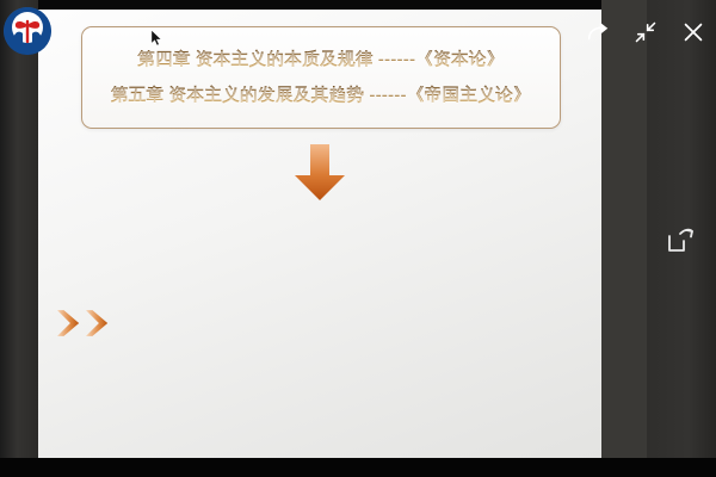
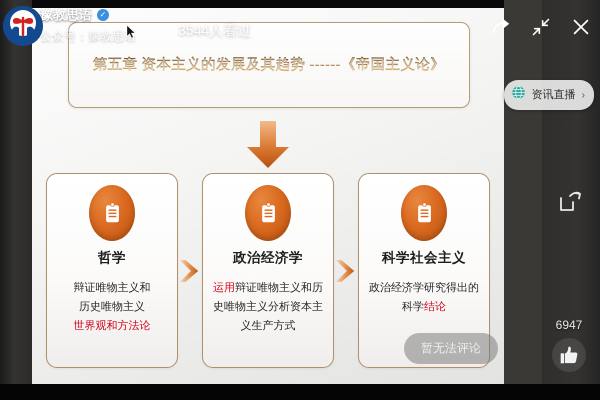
- 第四章 资本主义的本质及规律 ------《资本论》
  第五章 资本主义的发展及其趋势 ------《帝国主义论》
+ 哲学
+ 辩证唯物主义和
+ 历史唯物主义
+ 世界观和方法论
+ 政治经济学
+ 运用辩证唯物主义和历史唯物主义分析资本主义生产方式
+ 科学社会主义
+ 政治经济学研究得出的科学结论
+ 豫教思语
+ ✓
+ 公众号：豫教思语
+ 3544人看过
+ 资讯直播
+ ›
+ 6947
+ 暂无法评论
